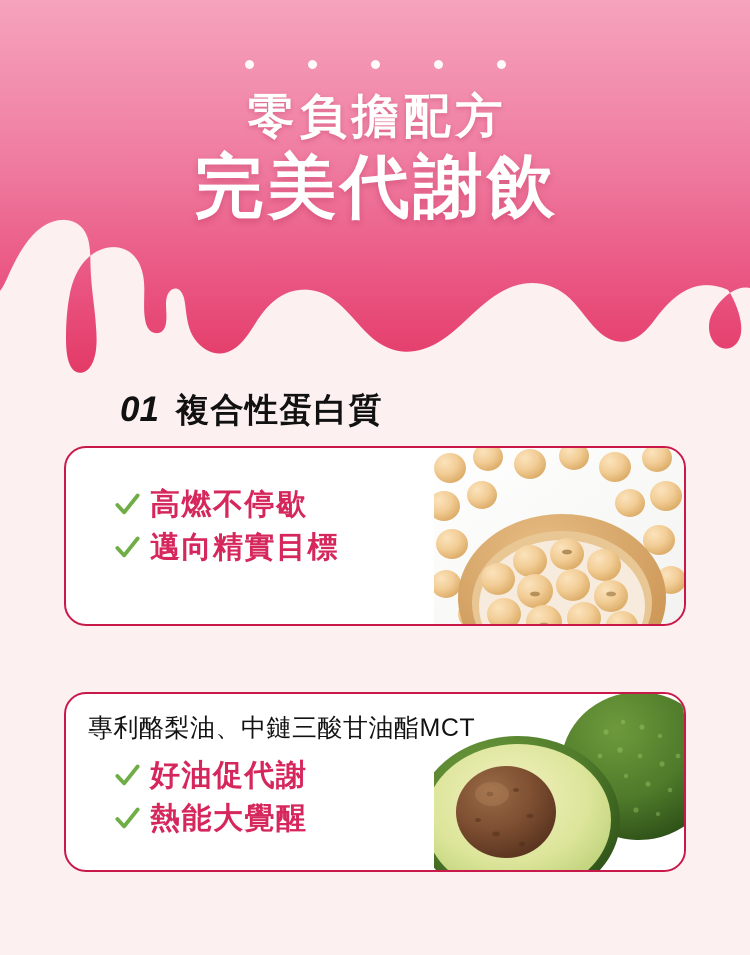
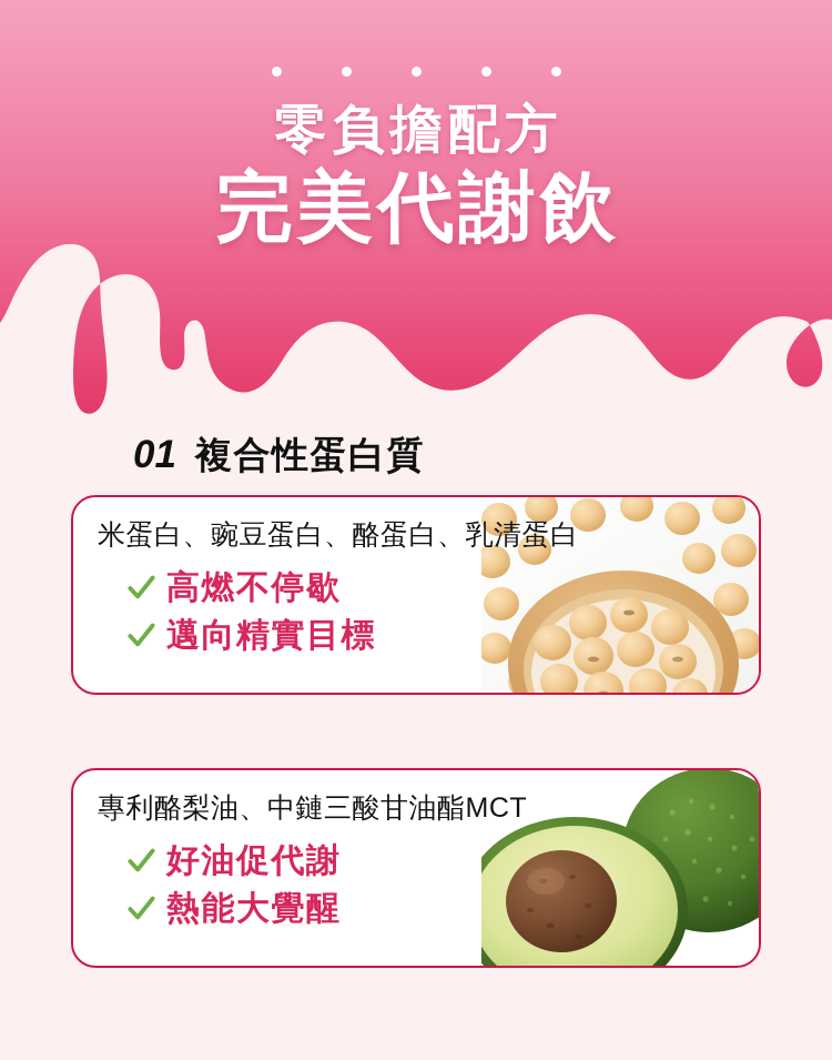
  零負擔配方
  完美代謝飲
  01
  複合性蛋白質
+ 米蛋白、豌豆蛋白、酪蛋白、乳清蛋白
  高燃不停歇
  邁向精實目標
  專利酪梨油、中鏈三酸甘油酯MCT
  好油促代謝
  熱能大覺醒
